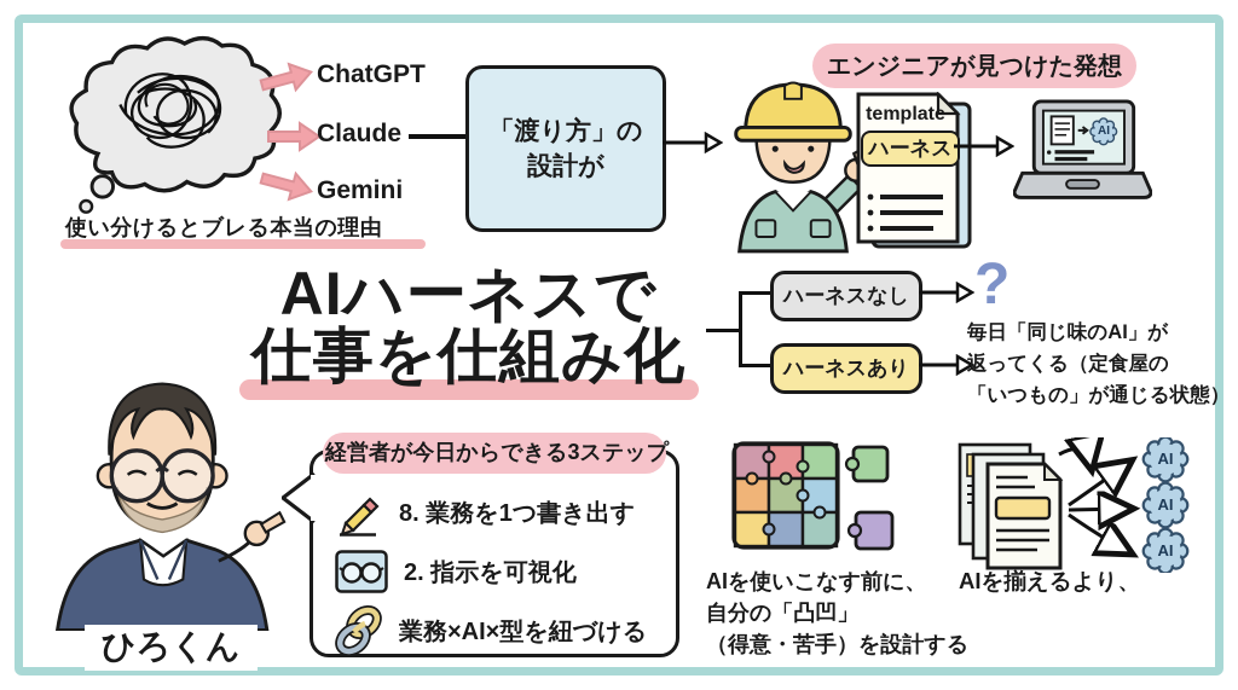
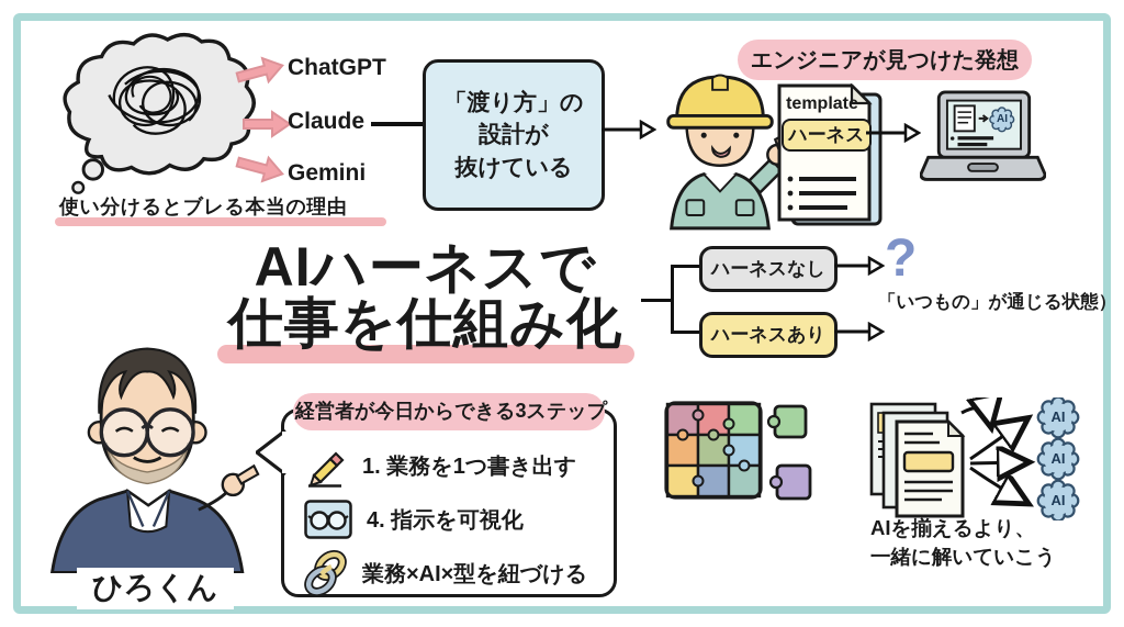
  ChatGPT
  Claude
  Gemini
  使い分けるとブレる本当の理由
  「渡り方」の
  設計が
+ 抜けている
  エンジニアが見つけた発想
  template
  ハーネス
  AI
  AIハーネスで
  仕事を仕組み化
  ハーネスなし
  ?
  ハーネスあり
- 毎日「同じ味のAI」が
- 返ってくる（定食屋の
  「いつもの」が通じる状態）
  ひろくん
  経営者が今日からできる3ステップ
- 8. 業務を1つ書き出す
+ 1. 業務を1つ書き出す
- 2. 指示を可視化
+ 4. 指示を可視化
  業務×AI×型を紐づける
- AIを使いこなす前に、
- 自分の「凸凹」
- （得意・苦手）を設計する
  AI
  AI
  AI
  AIを揃えるより、
+ 一緒に解いていこう
